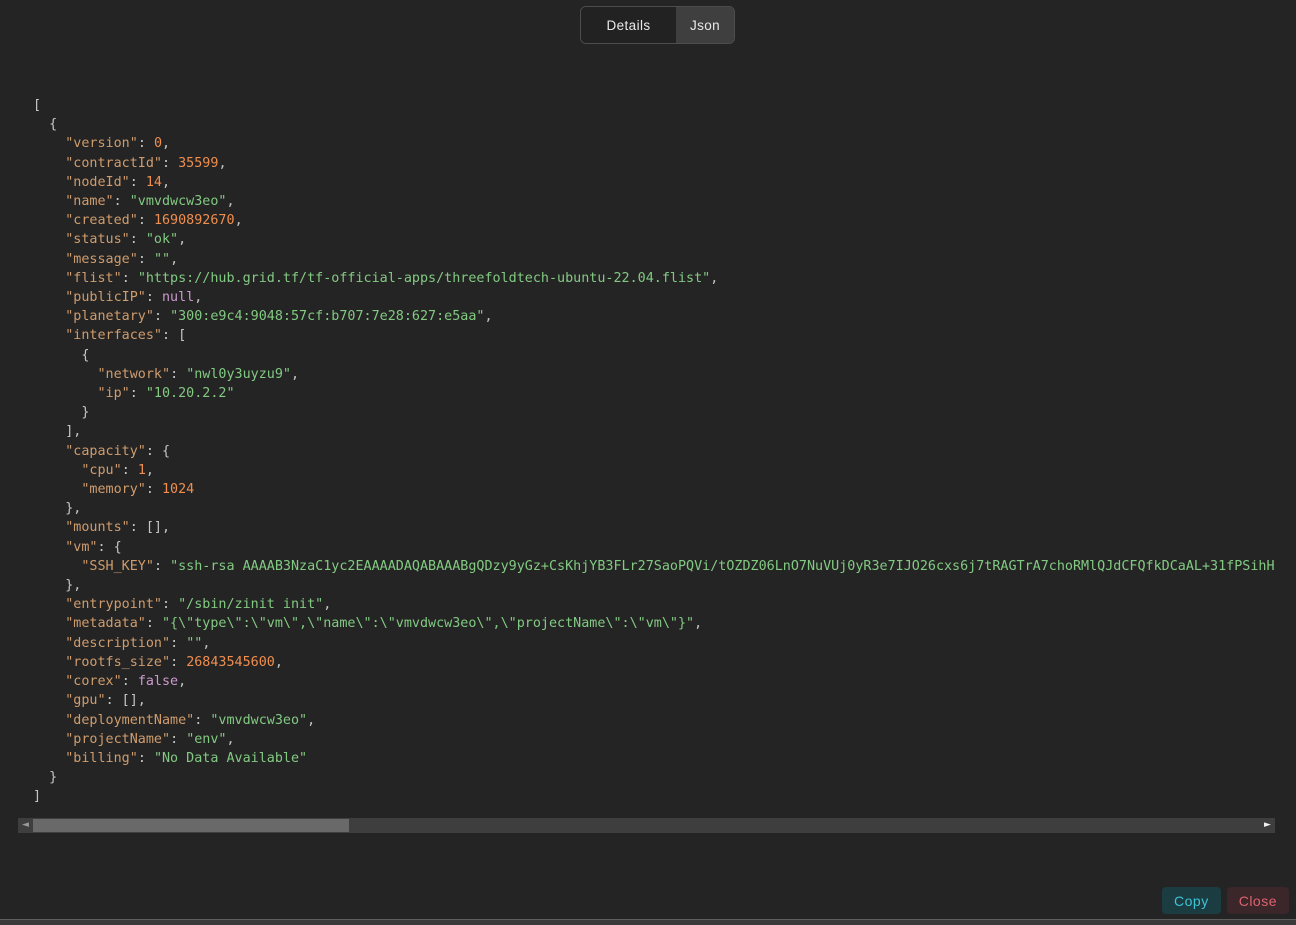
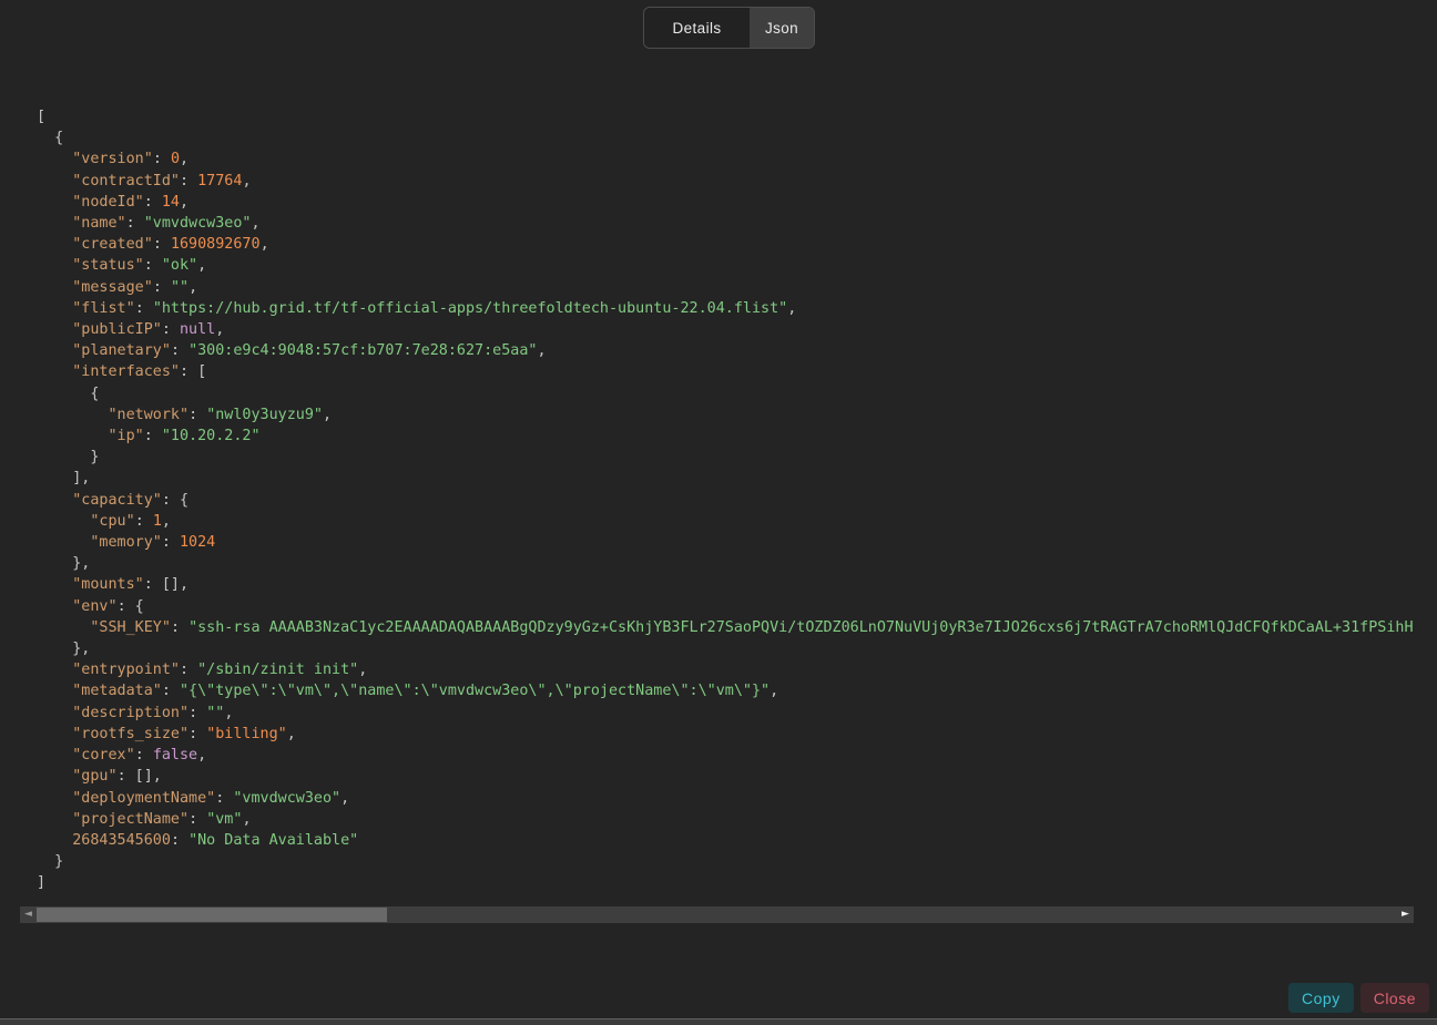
  Details
  Json
  [
  {
  "version": 0,
- "contractId": 35599,
+ "contractId": 17764,
  "nodeId": 14,
  "name": "vmvdwcw3eo",
  "created": 1690892670,
  "status": "ok",
  "message": "",
  "flist": "https://hub.grid.tf/tf-official-apps/threefoldtech-ubuntu-22.04.flist",
  "publicIP": null,
  "planetary": "300:e9c4:9048:57cf:b707:7e28:627:e5aa",
  "interfaces": [
  {
  "network": "nwl0y3uyzu9",
  "ip": "10.20.2.2"
  }
  ],
  "capacity": {
  "cpu": 1,
  "memory": 1024
  },
  "mounts": [],
- "vm": {
+ "env": {
  "SSH_KEY": "ssh-rsa AAAAB3NzaC1yc2EAAAADAQABAAABgQDzy9yGz+CsKhjYB3FLr27SaoPQVi/tOZDZ06LnO7NuVUj0yR3e7IJO26cxs6j7tRAGTrA7choRMlQJdCFQfkDCaAL+31fPSihH
  },
  "entrypoint": "/sbin/zinit init",
  "metadata": "{\"type\":\"vm\",\"name\":\"vmvdwcw3eo\",\"projectName\":\"vm\"}",
  "description": "",
- "rootfs_size": 26843545600,
+ "rootfs_size": "billing",
  "corex": false,
  "gpu": [],
  "deploymentName": "vmvdwcw3eo",
- "projectName": "env",
+ "projectName": "vm",
- "billing": "No Data Available"
+ 26843545600: "No Data Available"
  }
  ]
  ◄
  ►
  Copy
  Close
